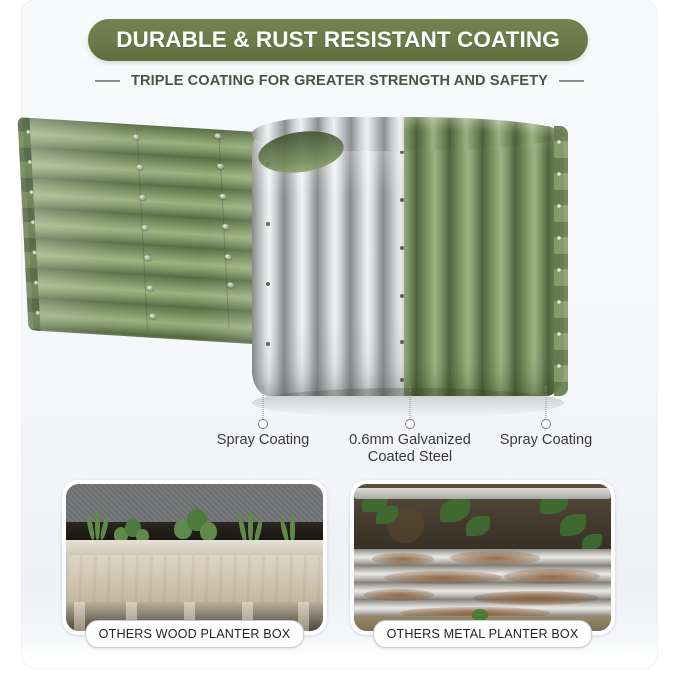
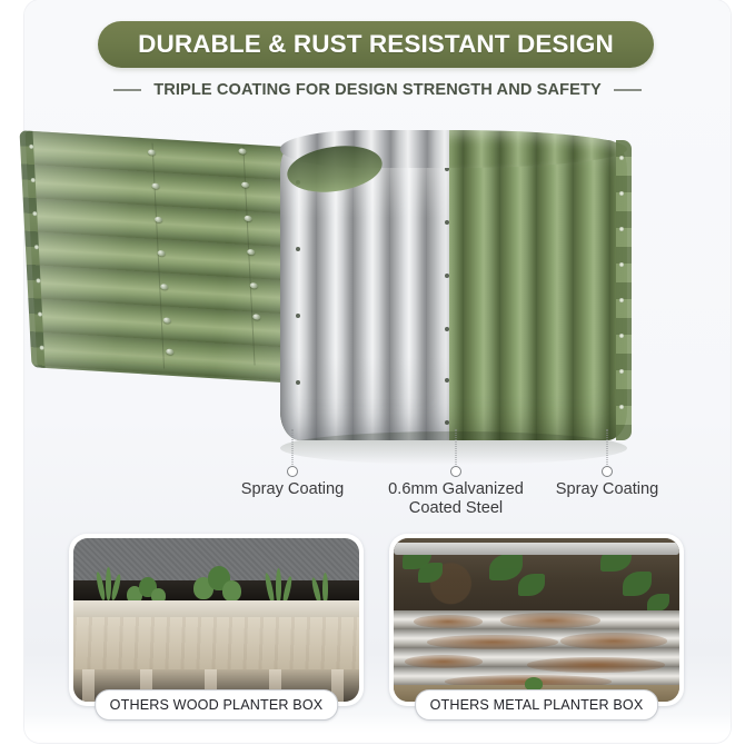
- DURABLE & RUST RESISTANT COATING
+ DURABLE & RUST RESISTANT DESIGN
- TRIPLE COATING FOR GREATER STRENGTH AND SAFETY
+ TRIPLE COATING FOR DESIGN STRENGTH AND SAFETY
  Spray Coating
  0.6mm Galvanized
  Coated Steel
  Spray Coating
  OTHERS WOOD PLANTER BOX
  OTHERS METAL PLANTER BOX
